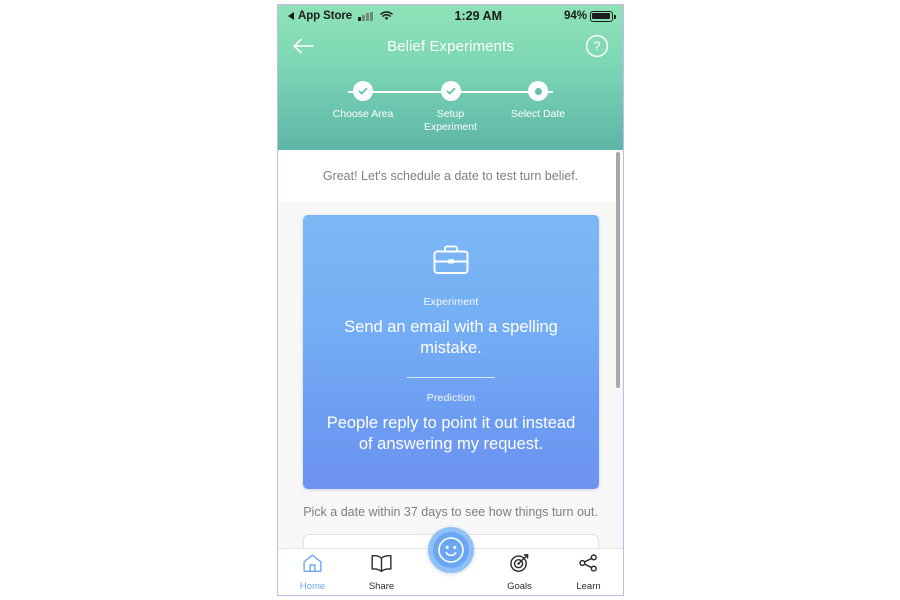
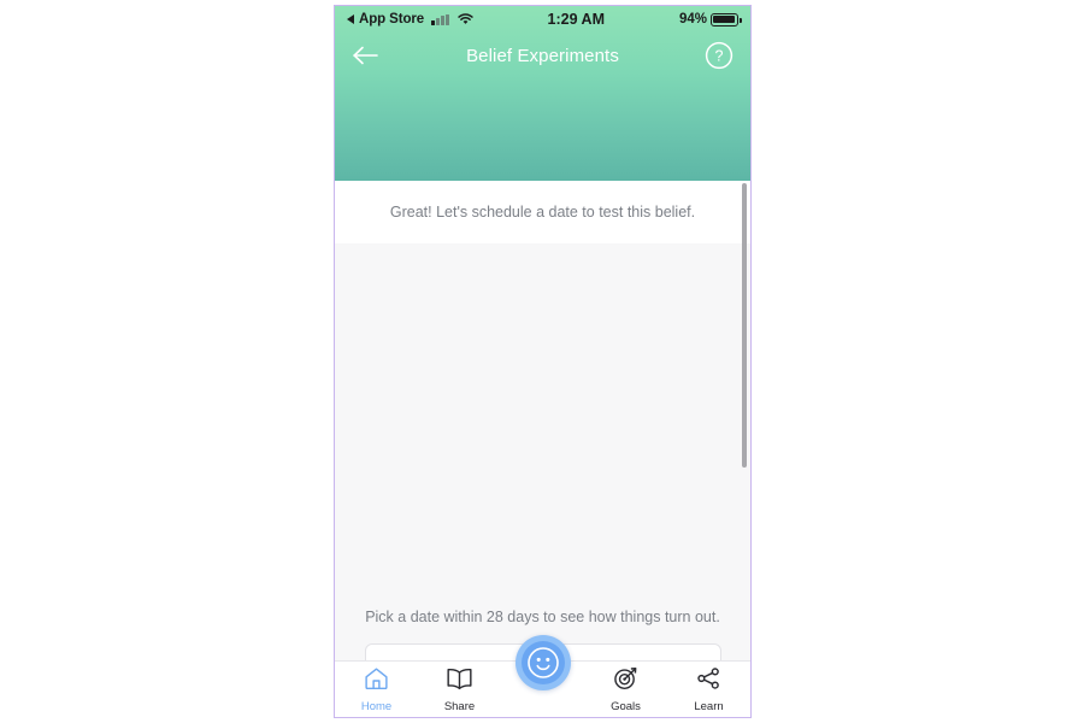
  App Store
  1:29 AM
  94%
  Belief Experiments
  ?
- Choose Area
- Setup Experiment
- Select Date
- Great! Let's schedule a date to test turn belief.
+ Great! Let's schedule a date to test this belief.
- Experiment
- Send an email with a spelling mistake.
- Prediction
- People reply to point it out instead of answering my request.
- Pick a date within 37 days to see how things turn out.
+ Pick a date within 28 days to see how things turn out.
  Home
  Share
  Goals
  Learn
